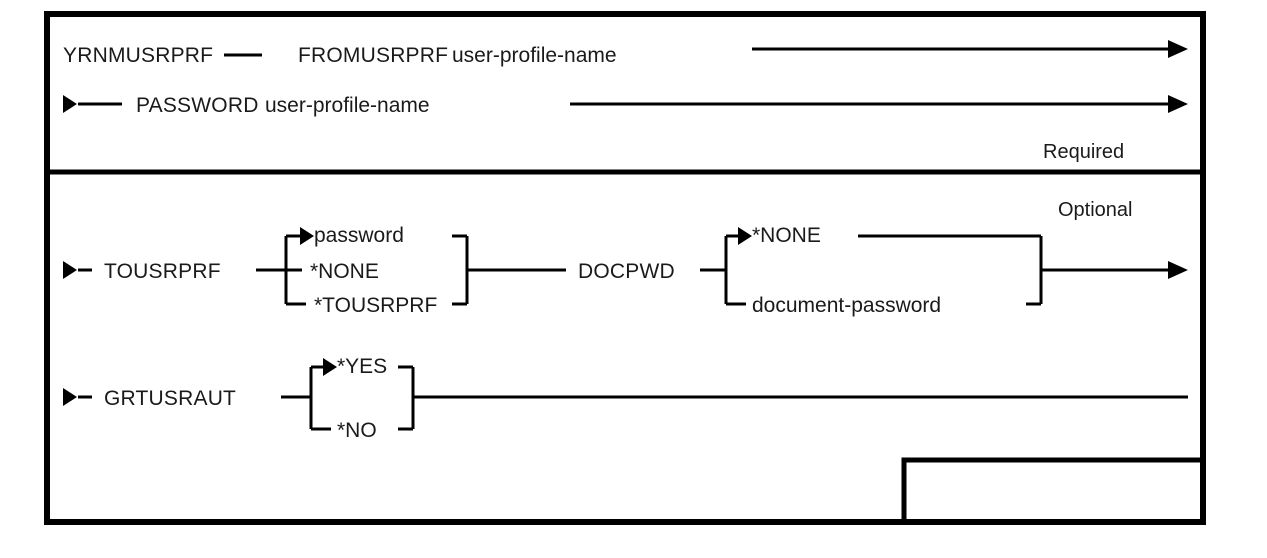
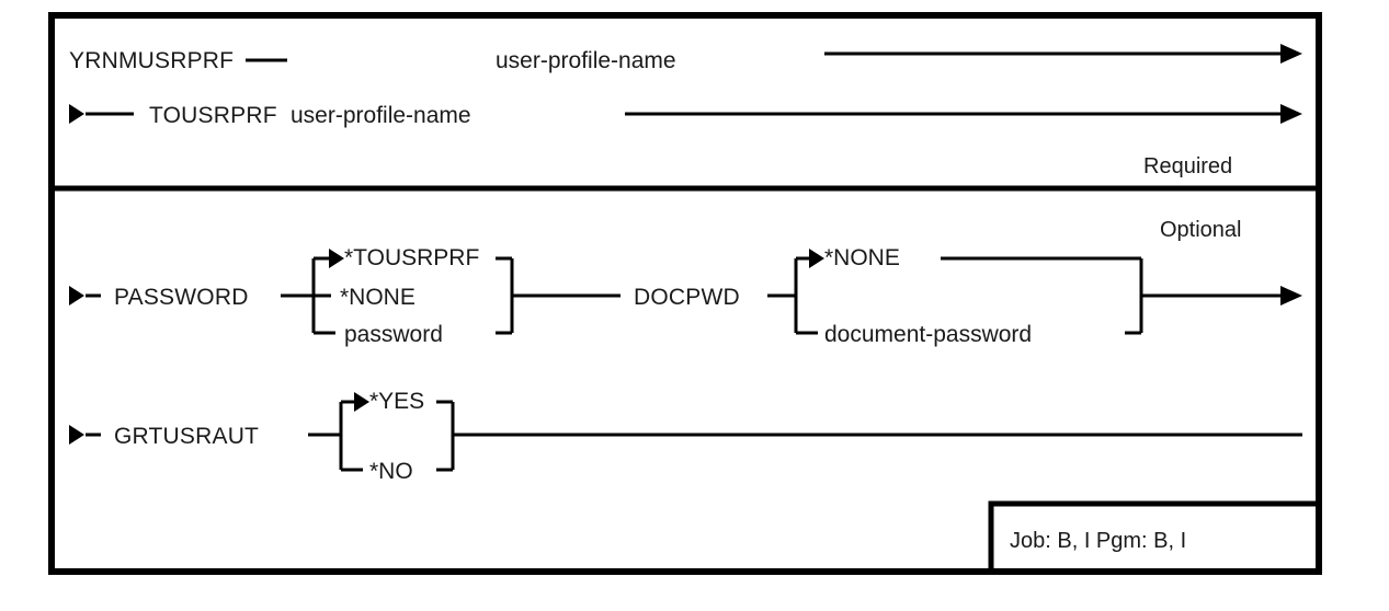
  YRNMUSRPRF
- FROMUSRPRF
  user-profile-name
- PASSWORD
+ TOUSRPRF
  user-profile-name
  Required
  Optional
- TOUSRPRF
+ PASSWORD
- password
+ *TOUSRPRF
  *NONE
- *TOUSRPRF
+ password
  DOCPWD
  *NONE
  document-password
  GRTUSRAUT
  *YES
  *NO
+ Job: B, I Pgm: B, I
